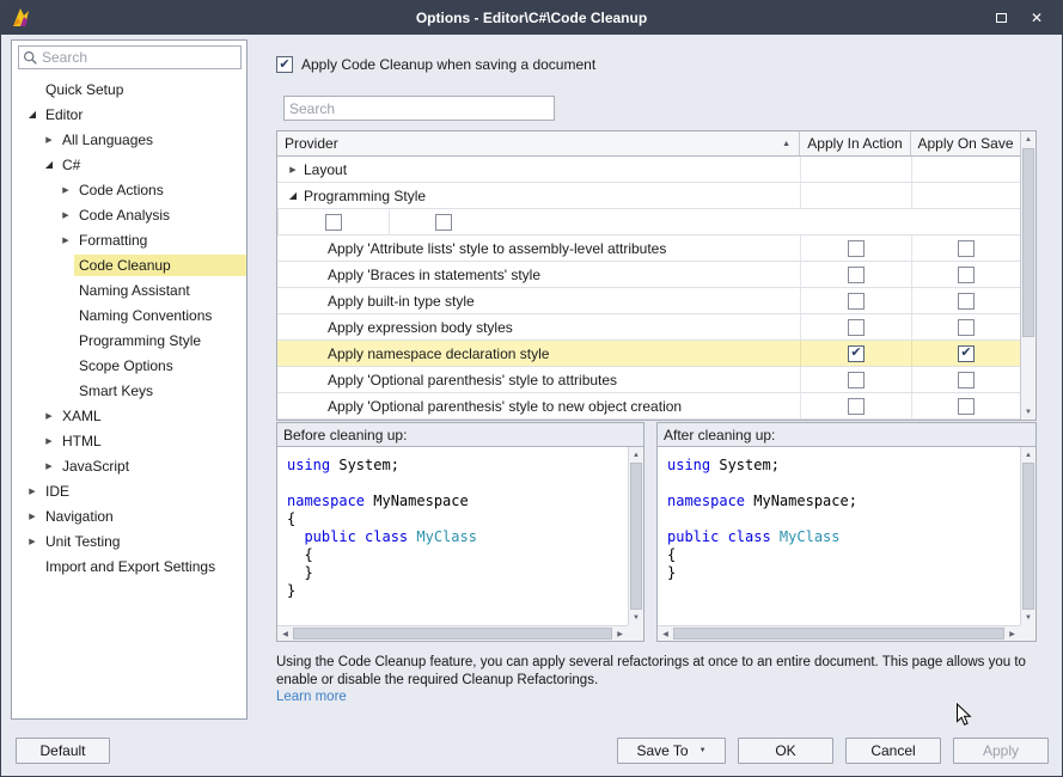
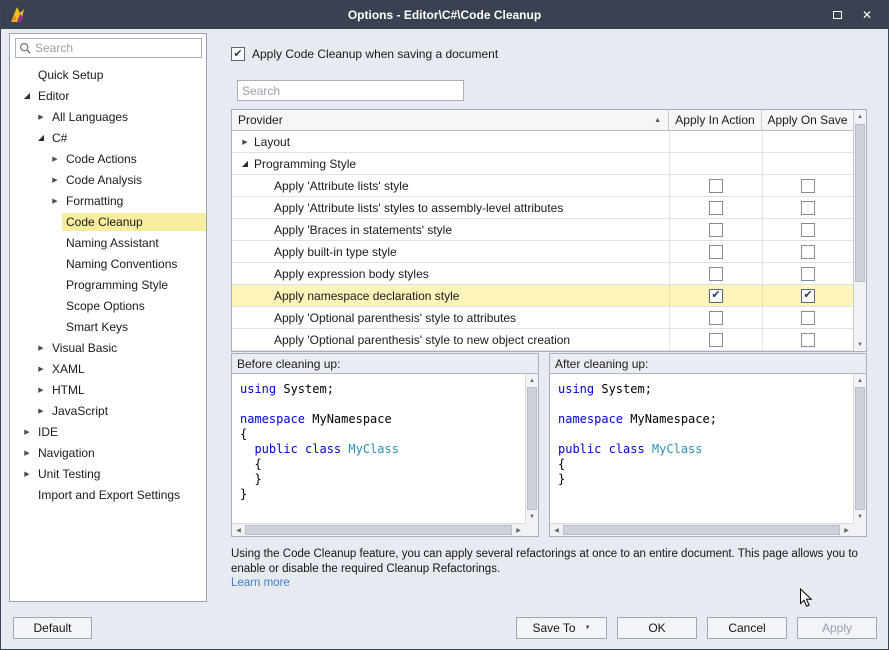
  Options - Editor\C#\Code Cleanup
  ✕
  Search
  Quick Setup
  ◢
  Editor
  All Languages
  ◢
  C#
  Code Actions
  Code Analysis
  Formatting
  Code Cleanup
  Naming Assistant
  Naming Conventions
  Programming Style
  Scope Options
  Smart Keys
+ Visual Basic
  XAML
  HTML
  JavaScript
  IDE
  Navigation
  Unit Testing
  Import and Export Settings
  ✔
  Apply Code Cleanup when saving a document
  Search
  Provider
  Apply In Action
  Apply On Save
  Layout
  ◢
  Programming Style
+ Apply 'Attribute lists' style
- Apply 'Attribute lists' style to assembly-level attributes
+ Apply 'Attribute lists' styles to assembly-level attributes
  Apply 'Braces in statements' style
  Apply built-in type style
  Apply expression body styles
  Apply namespace declaration style
  ✔
  ✔
  Apply 'Optional parenthesis' style to attributes
  Apply 'Optional parenthesis' style to new object creation
  Before cleaning up:
  using System;
  namespace MyNamespace
  {
  public class MyClass
  {
  }
  }
  After cleaning up:
  using System;
  namespace MyNamespace;
  public class MyClass
  {
  }
  Using the Code Cleanup feature, you can apply several refactorings at once to an entire document. This page allows you to enable or disable the required Cleanup Refactorings.
  Learn more
  Default
  Save To
  OK
  Cancel
  Apply
